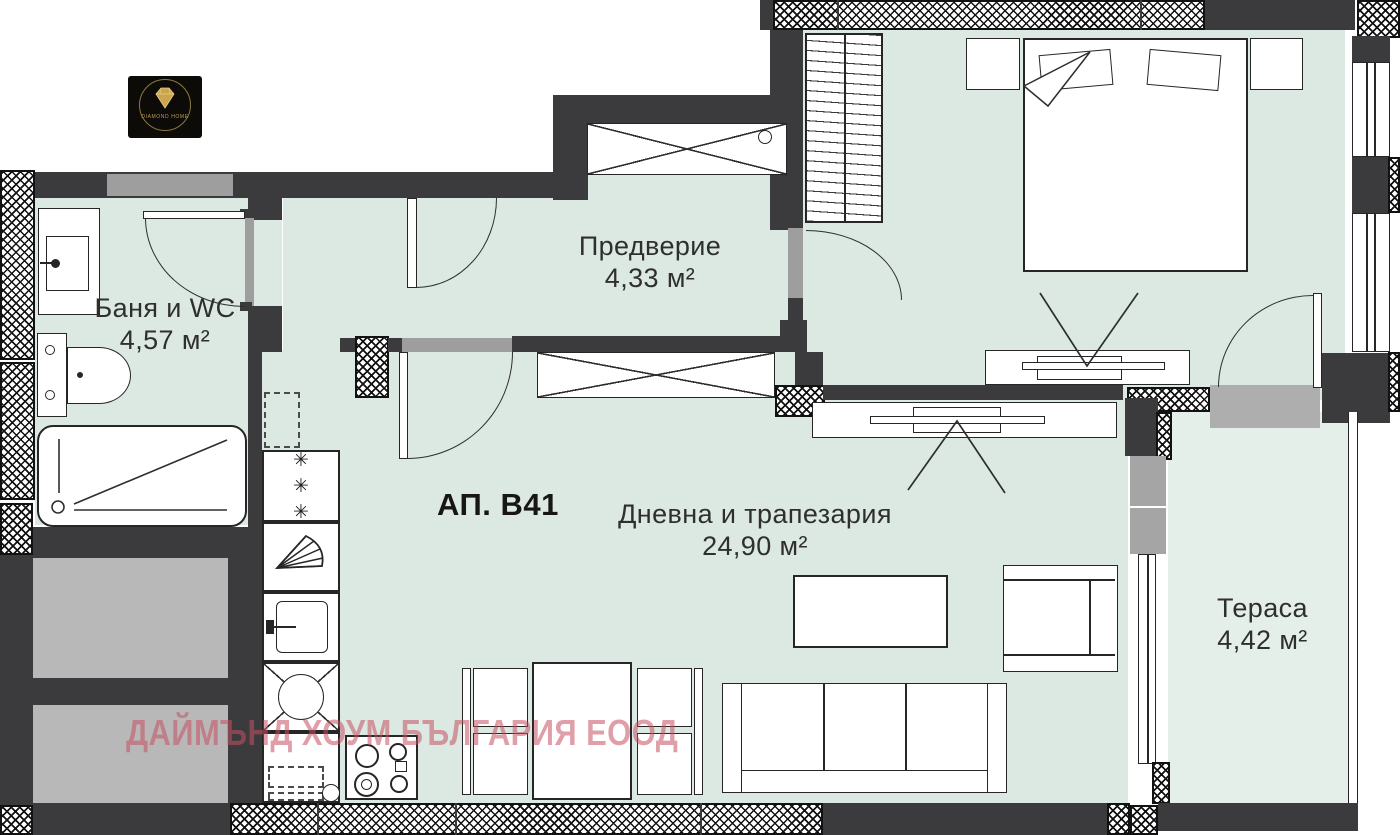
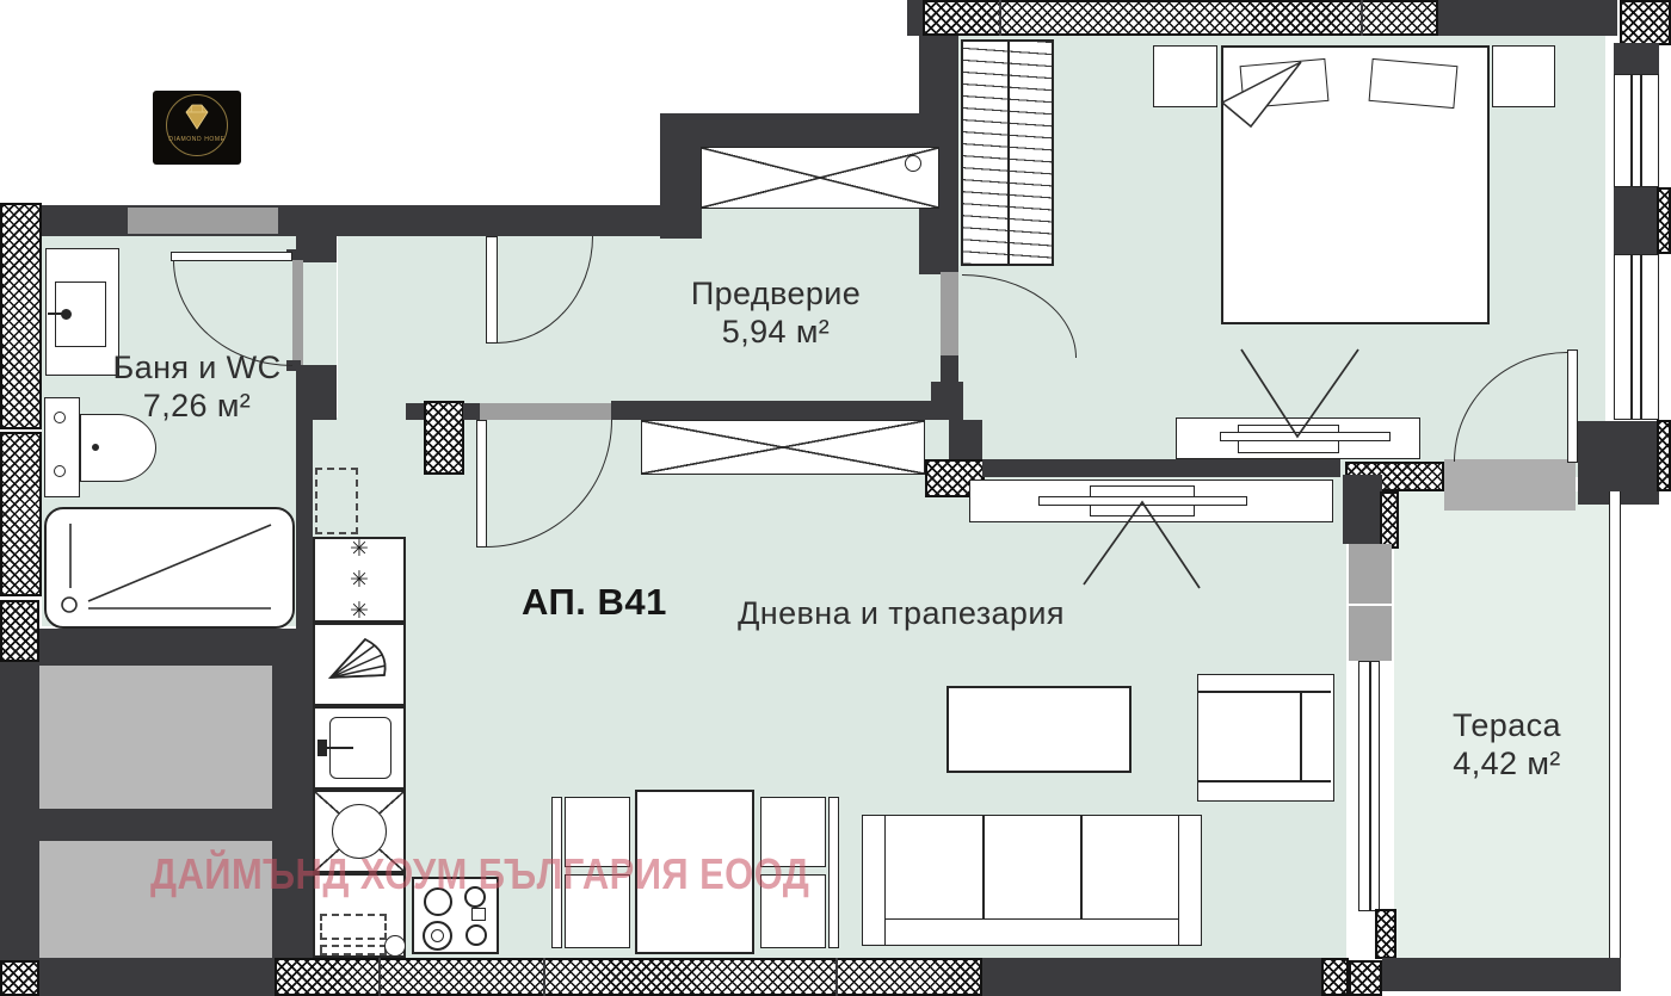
  ✳
  ✳
  ✳
  Баня и WC
- 4,57 м²
+ 7,26 м²
  Предверие
- 4,33 м²
+ 5,94 м²
  Дневна и трапезария
- 24,90 м²
  Тераса
  4,42 м²
  АП. В41
  ДАЙМЪНД ХОУМ БЪЛГАРИЯ ЕООД
